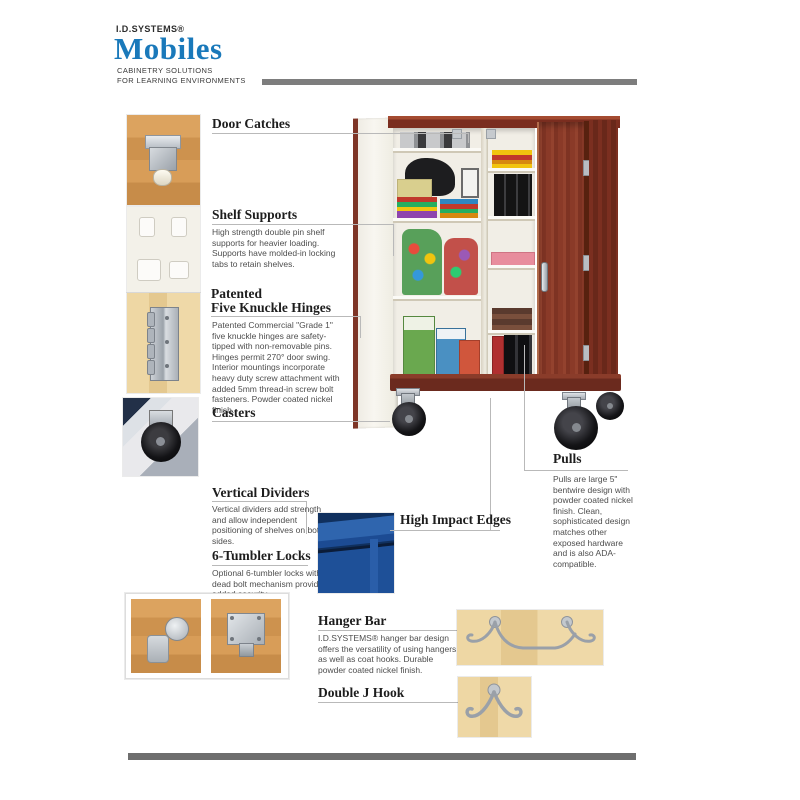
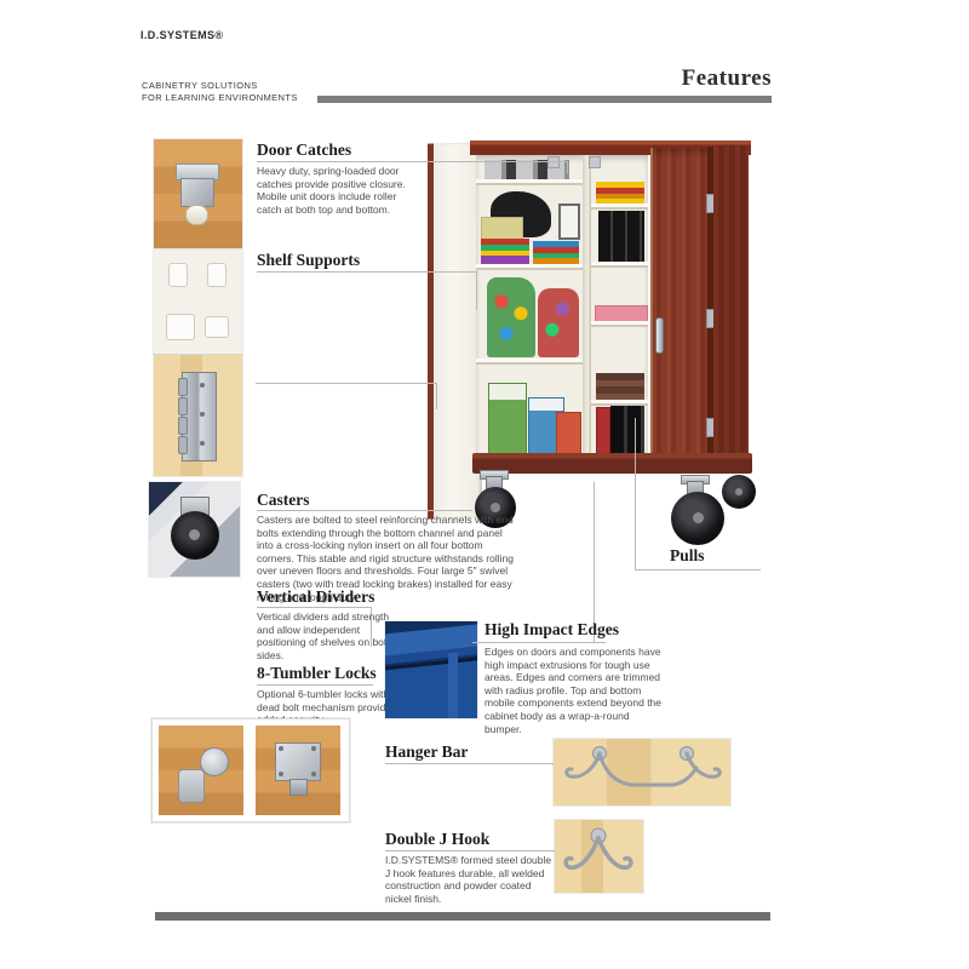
  I.D.SYSTEMS®
- Mobiles
  CABINETRY SOLUTIONS
  FOR LEARNING ENVIRONMENTS
+ Features
  Door Catches
+ Heavy duty, spring-loaded door catches provide positive closure. Mobile unit doors include roller catch at both top and bottom.
  Shelf Supports
- High strength double pin shelf supports for heavier loading. Supports have molded-in locking tabs to retain shelves.
- Patented
- Five Knuckle Hinges
- Patented Commercial "Grade 1" five knuckle hinges are safety-tipped with non-removable pins. Hinges permit 270° door swing. Interior mountings incorporate heavy duty screw attachment with added 5mm thread-in screw bolt fasteners. Powder coated nickel finish.
  Casters
+ Casters are bolted to steel reinforcing channels with end bolts extending through the bottom channel and panel into a cross-locking nylon insert on all four bottom corners. This stable and rigid structure withstands rolling over uneven floors and thresholds. Four large 5" swivel casters (two with tread locking brakes) installed for easy rolling and tough duty.
  Vertical Dividers
  Vertical dividers add strength and allow independent positioning of shelves on bo sides.
- 6-Tumbler Locks
+ 8-Tumbler Locks
  Optional 6-tumbler locks wit dead bolt mechanism provid
  Pulls
- Pulls are large 5" bentwire design with powder coated nickel finish. Clean, sophisticated design matches other exposed hardware and is also ADA-compatible.
  High Impact Edges
+ Edges on doors and components have high impact extrusions for tough use areas. Edges and corners are trimmed with radius profile. Top and bottom mobile components extend beyond the cabinet body as a wrap-a-round bumper.
  Hanger Bar
- I.D.SYSTEMS® hanger bar design offers the versatility of using hangers as well as coat hooks. Durable powder coated nickel finish.
  Double J Hook
+ I.D.SYSTEMS® formed steel double J hook features durable, all welded construction and powder coated nickel finish.
